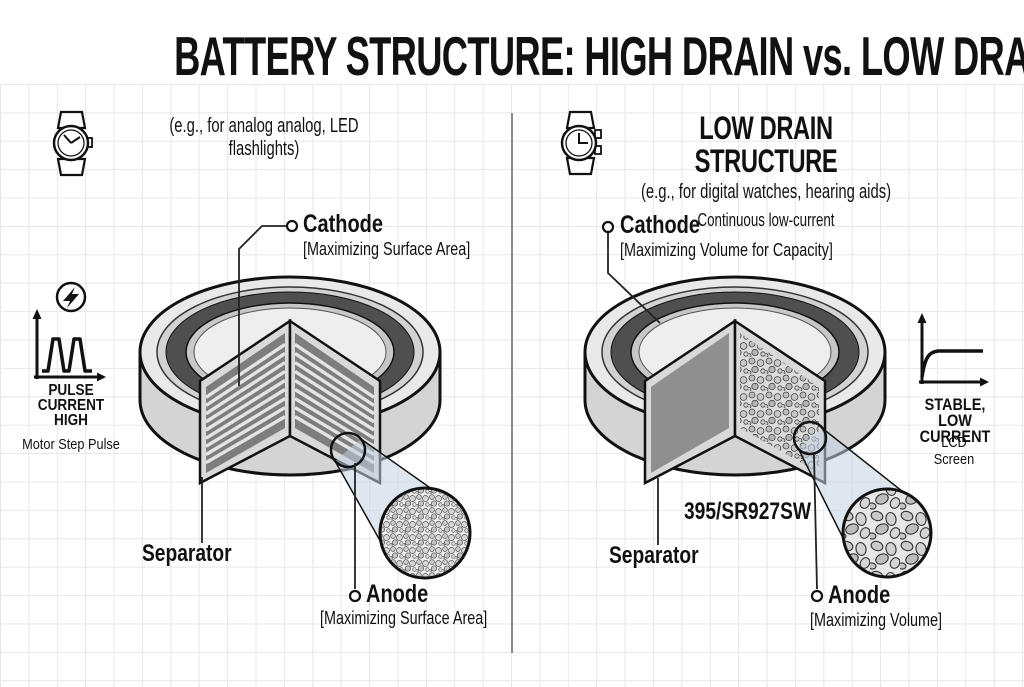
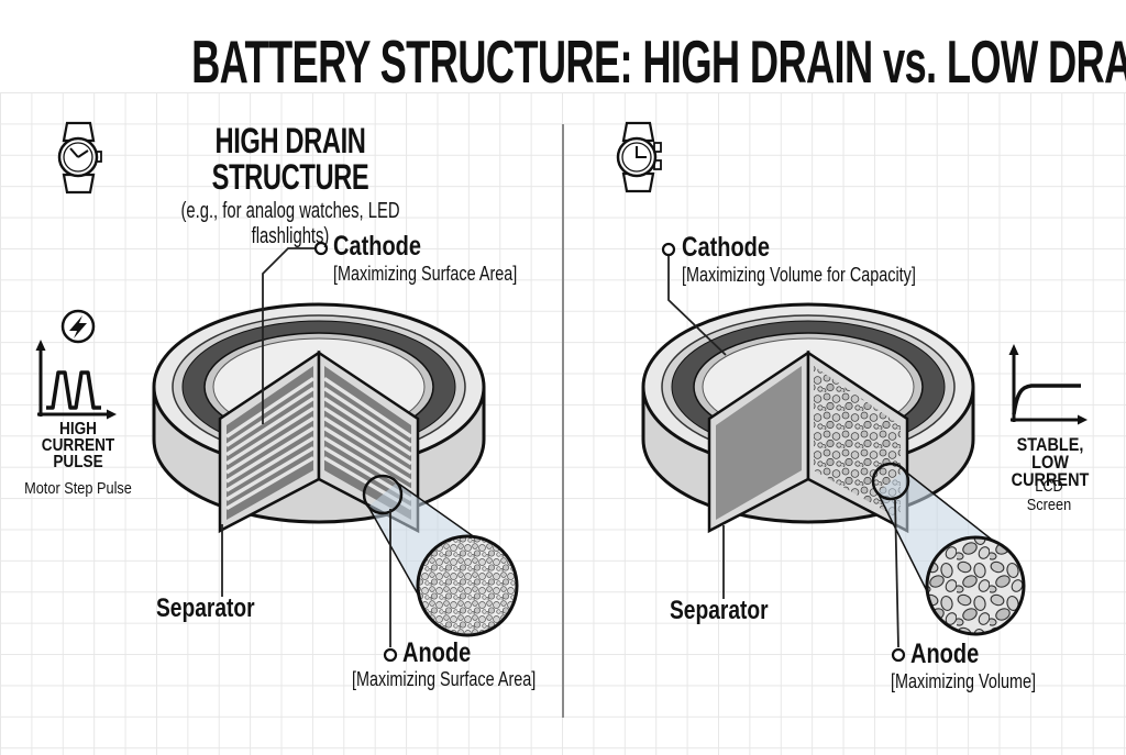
  BATTERY STRUCTURE: HIGH DRAIN vs. LOW DRA
+ HIGH DRAIN STRUCTURE
- (e.g., for analog analog, LED flashlights)
+ (e.g., for analog watches, LED flashlights)
- LOW DRAIN STRUCTURE
- (e.g., for digital watches, hearing aids)
- Continuous low-current
  Cathode
  [Maximizing Surface Area]
  Separator
  Anode
  [Maximizing Surface Area]
  Cathode
  [Maximizing Volume for Capacity]
- 395/SR927SW
  Separator
  Anode
  [Maximizing Volume]
- PULSE
+ HIGH
  CURRENT
- HIGH
+ PULSE
  Motor Step Pulse
  STABLE,
  LOW CURRENT
  LCD Screen
